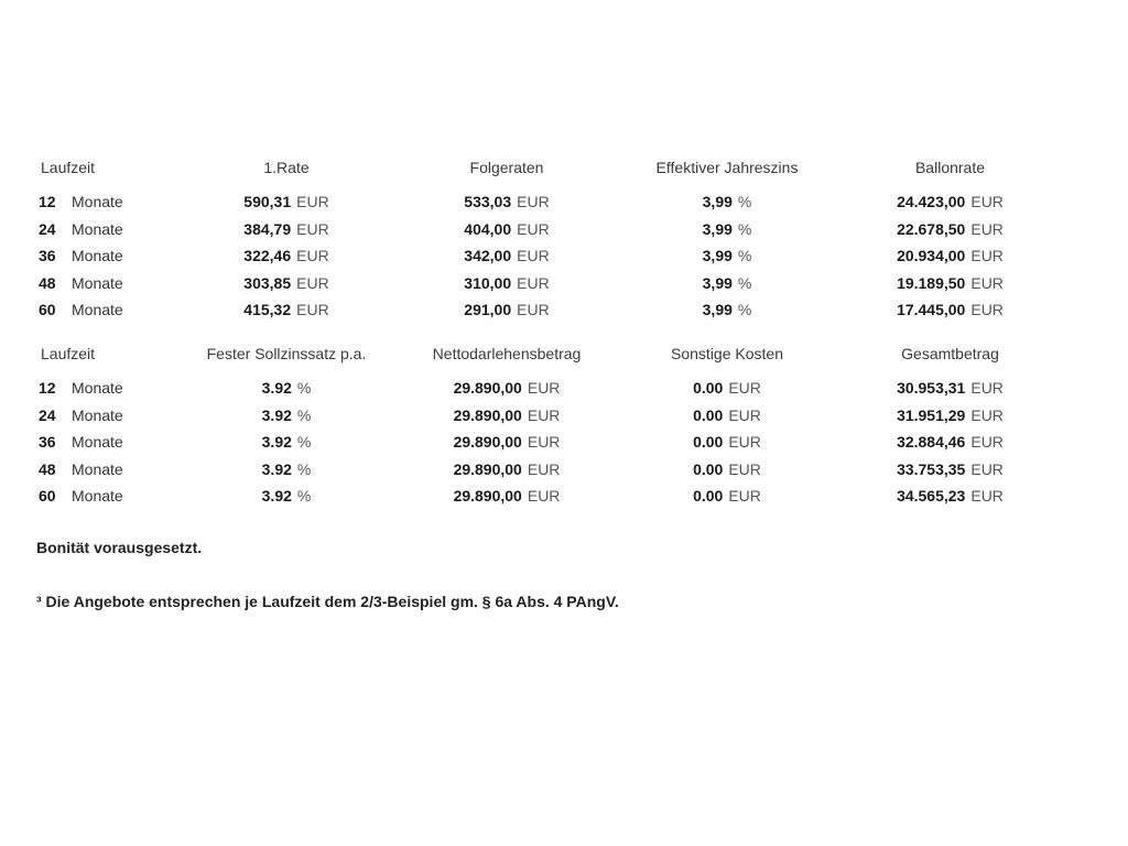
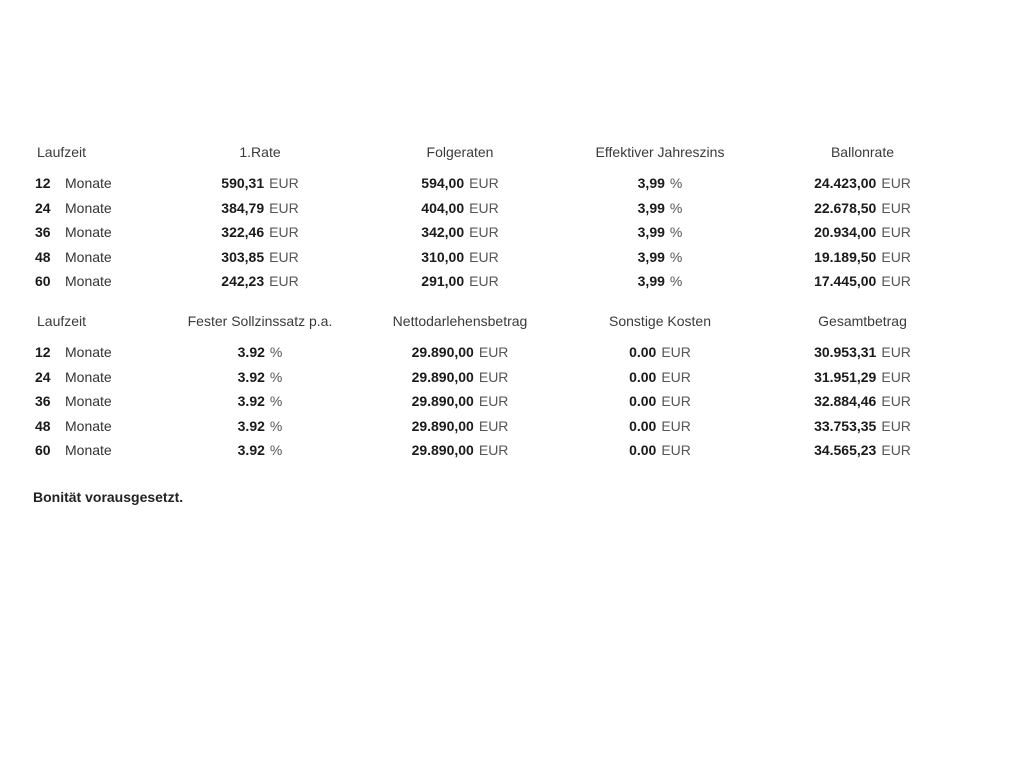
  Laufzeit
  1.Rate
  Folgeraten
  Effektiver Jahreszins
  Ballonrate
  12
  Monate
  590,31
  EUR
- 533,03
+ 594,00
  EUR
  3,99
  %
  24.423,00
  EUR
  24
  Monate
  384,79
  EUR
  404,00
  EUR
  3,99
  %
  22.678,50
  EUR
  36
  Monate
  322,46
  EUR
  342,00
  EUR
  3,99
  %
  20.934,00
  EUR
  48
  Monate
  303,85
  EUR
  310,00
  EUR
  3,99
  %
  19.189,50
  EUR
  60
  Monate
- 415,32
+ 242,23
  EUR
  291,00
  EUR
  3,99
  %
  17.445,00
  EUR
  Laufzeit
  Fester Sollzinssatz p.a.
  Nettodarlehensbetrag
  Sonstige Kosten
  Gesamtbetrag
  12
  Monate
  3.92
  %
  29.890,00
  EUR
  0.00
  EUR
  30.953,31
  EUR
  24
  Monate
  3.92
  %
  29.890,00
  EUR
  0.00
  EUR
  31.951,29
  EUR
  36
  Monate
  3.92
  %
  29.890,00
  EUR
  0.00
  EUR
  32.884,46
  EUR
  48
  Monate
  3.92
  %
  29.890,00
  EUR
  0.00
  EUR
  33.753,35
  EUR
  60
  Monate
  3.92
  %
  29.890,00
  EUR
  0.00
  EUR
  34.565,23
  EUR
  Bonität vorausgesetzt.
- ³ Die Angebote entsprechen je Laufzeit dem 2/3-Beispiel gm. § 6a Abs. 4 PAngV.
